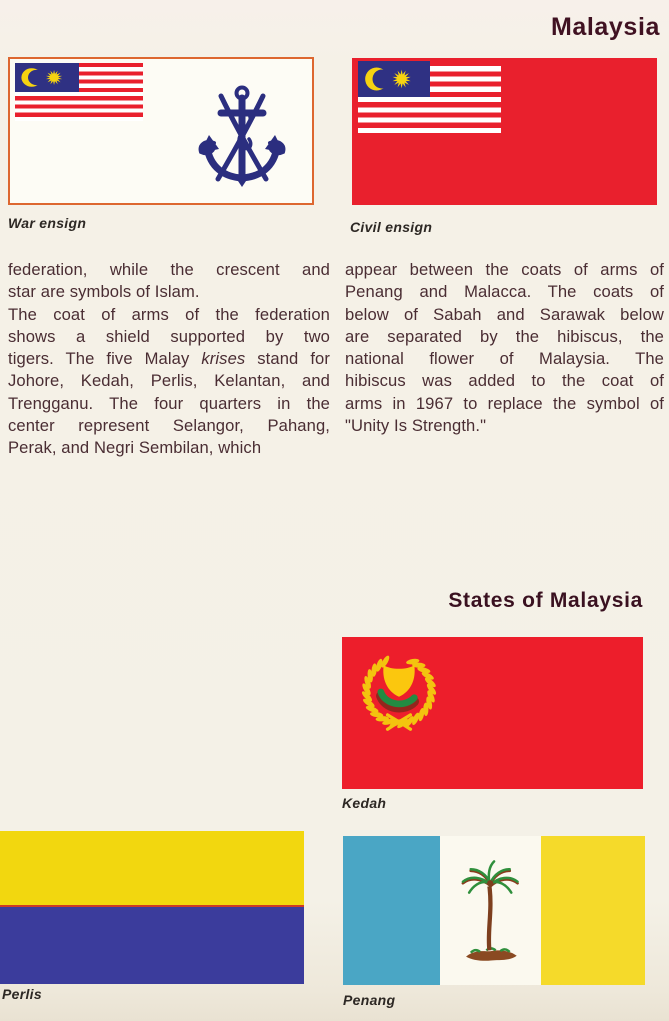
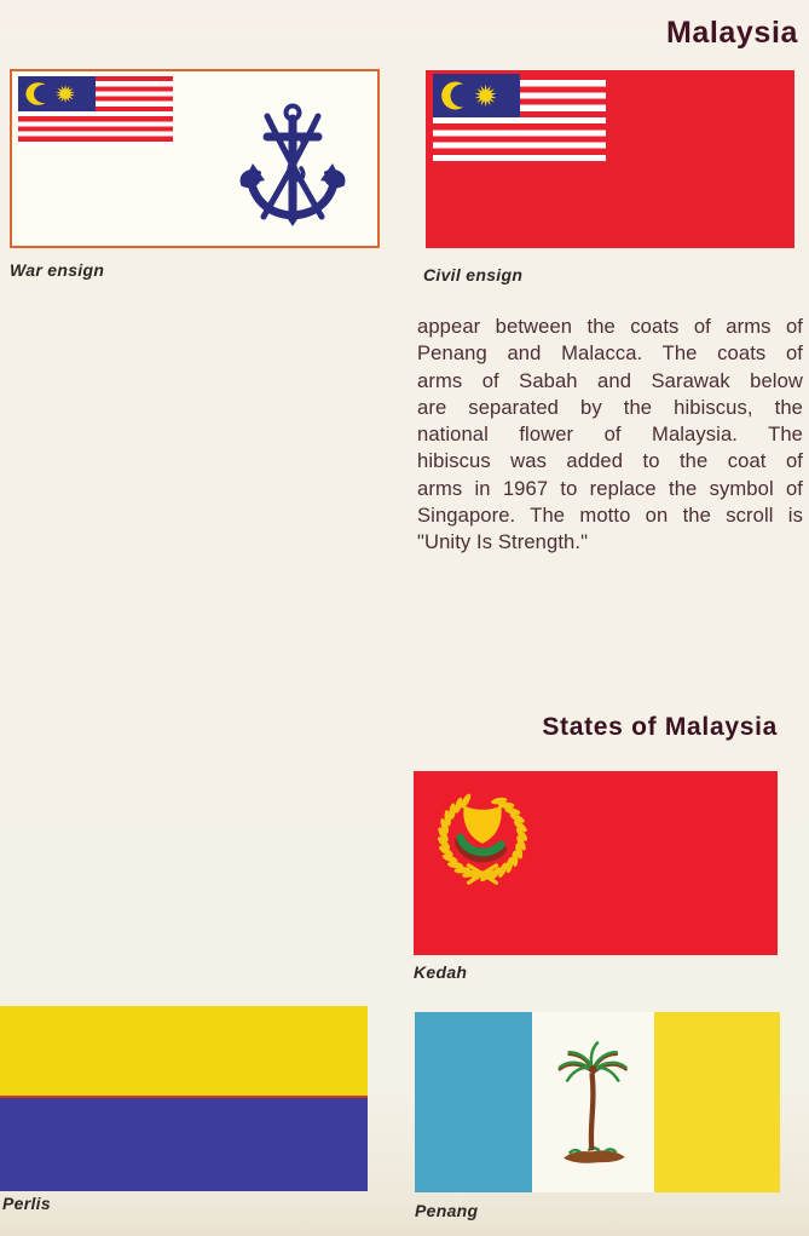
  Malaysia
  War ensign
  Civil ensign
- federation, while the crescent and
- star are symbols of Islam.
- The coat of arms of the federation
- shows a shield supported by two
- tigers. The five Malay krises stand for
- Johore, Kedah, Perlis, Kelantan, and
- Trengganu. The four quarters in the
- center represent Selangor, Pahang,
- Perak, and Negri Sembilan, which
  appear between the coats of arms of
  Penang and Malacca. The coats of
- below of Sabah and Sarawak below
+ arms of Sabah and Sarawak below
  are separated by the hibiscus, the
  national flower of Malaysia. The
  hibiscus was added to the coat of
  arms in 1967 to replace the symbol of
+ Singapore. The motto on the scroll is
  "Unity Is Strength."
  States of Malaysia
  Kedah
  Perlis
  Penang
